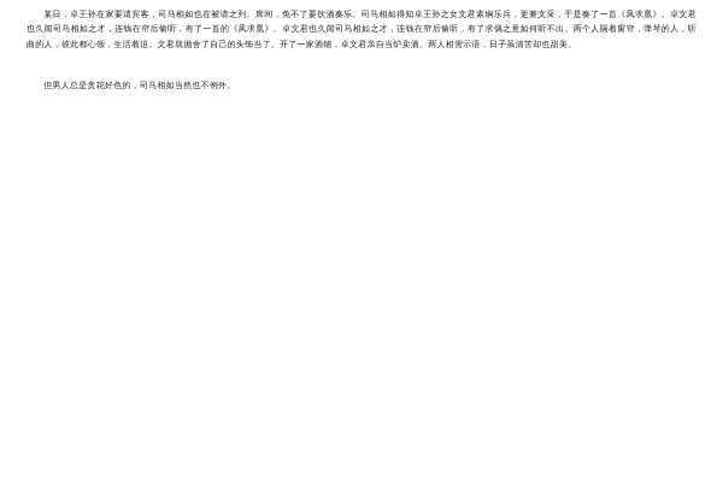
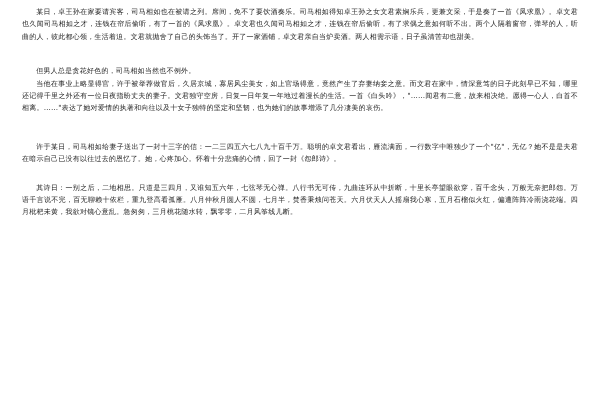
  某日，卓王孙在家要请宾客，司马相如也在被请之列。席间，免不了要饮酒奏乐。司马相如得知卓王孙之女文君素娴乐兵，更兼文采，于是奏了一首《凤求凰》。卓文君也久闻司马相如之才，连钱在帘后偷听，有了一首的《凤求凰》。卓文君也久闻司马相如之才，连钱在帘后偷听，有了求偶之意如何听不出。两个人隔着窗帘，弹琴的人，听曲的人，彼此都心领，生活着迫。文君就抛舍了自己的头饰当了。开了一家酒铺，卓文君亲自当炉卖酒。两人相需示语，日子虽清苦却也甜美。
  但男人总是贪花好色的，司马相如当然也不例外。
+ 当他在事业上略显得官，许于被举荐做官后，久居京城，寡居风尘美女，如上官场得意，竟然产生了弃妻纳妾之意。而文君在家中，情深意笃的日子此刻早已不知，哪里还记得千里之外还有一位日夜指盼丈夫的妻子。文君独守空房，日复一日年复一年地过着漫长的生活。一首《白头吟》，"……闻君有二意，故来相决绝。愿得一心人，白首不相离。……"表达了她对爱情的执著和向往以及十女子独特的坚定和坚韧，也为她们的故事增添了几分凄美的哀伤。
+ 许于某日，司马相如给妻子送出了一封十三字的信：一二三四五六七八九十百千万。聪明的卓文君看出，雁流满面，一行数字中唯独少了一个"亿"，无亿？她不是是夫君在暗示自己已没有以往过去的恩忆了。她，心疼加心。怀着十分悲痛的心情，回了一封《怨郎诗》。
+ 其诗日：一别之后，二地相思。只道是三四月，又谁知五六年，七弦琴无心弹。八行书无可传，九曲连环从中折断，十里长亭望眼欲穿，百千念头，万般无奈把郎怨。万语千言说不完，百无聊赖十依栏，重九登高看孤雁。八月仲秋月圆人不圆，七月半，焚香秉烛问苍天。六月伏天人人摇扇我心寒，五月石榴似火红，偏遭阵阵冷雨浇花端。四月枇杷未黄，我欲对镜心意乱。急匆匆，三月桃花随水转，飘零零，二月风筝线儿断。
